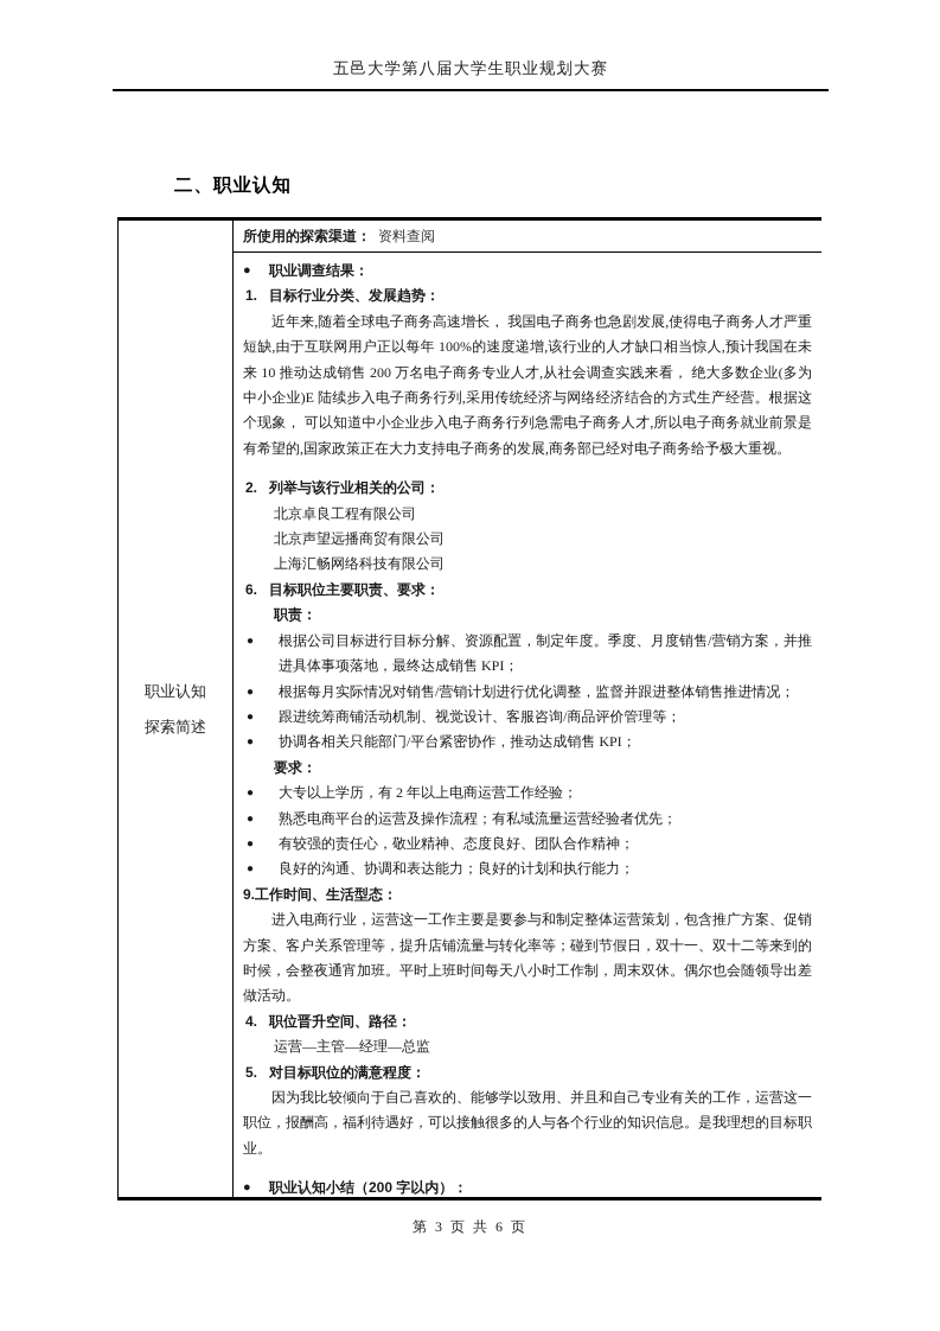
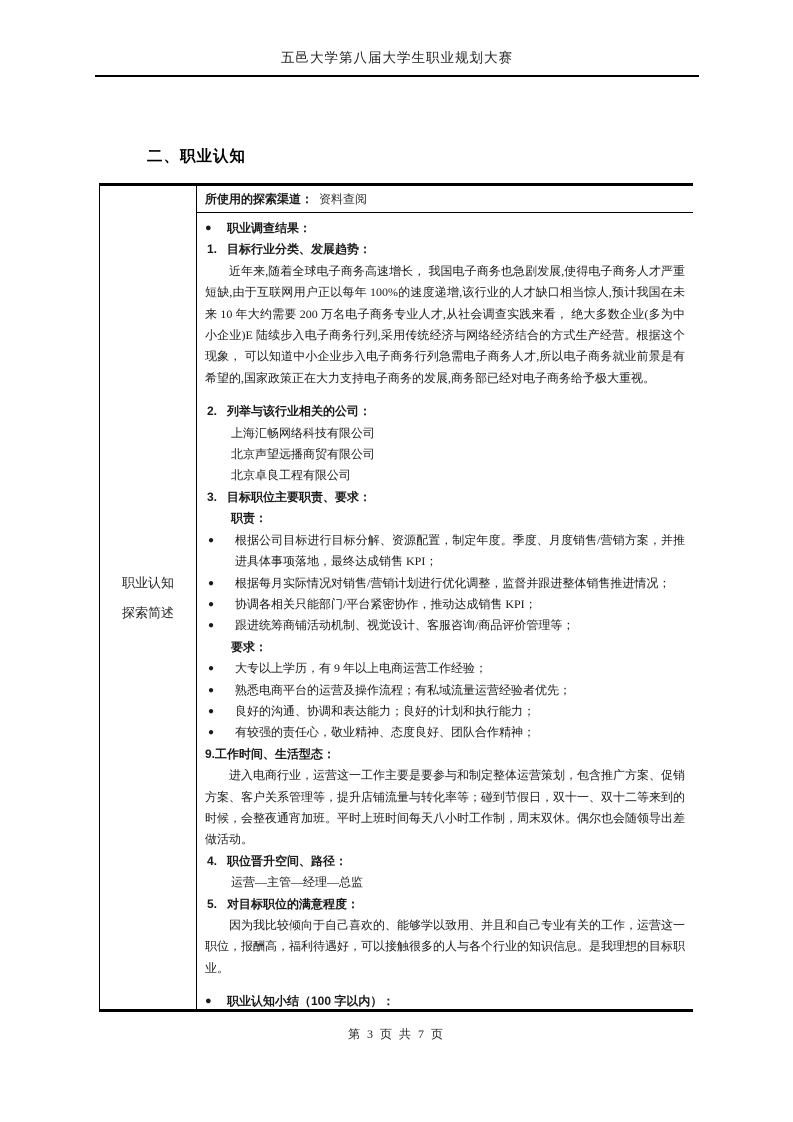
  五邑大学第八届大学生职业规划大赛
  二、职业认知
  职业认知
  探索简述
  所使用的探索渠道：
  资料查阅
  ●
  职业调查结果：
  1.
  目标行业分类、发展趋势：
- 近年来,随着全球电子商务高速增长， 我国电子商务也急剧发展,使得电子商务人才严重短缺,由于互联网用户正以每年 100%的速度递增,该行业的人才缺口相当惊人,预计我国在未来 10 推动达成销售 200 万名电子商务专业人才,从社会调查实践来看， 绝大多数企业(多为中小企业)E 陆续步入电子商务行列,采用传统经济与网络经济结合的方式生产经营。根据这个现象， 可以知道中小企业步入电子商务行列急需电子商务人才,所以电子商务就业前景是有希望的,国家政策正在大力支持电子商务的发展,商务部已经对电子商务给予极大重视。
+ 近年来,随着全球电子商务高速增长， 我国电子商务也急剧发展,使得电子商务人才严重短缺,由于互联网用户正以每年 100%的速度递增,该行业的人才缺口相当惊人,预计我国在未来 10 年大约需要 200 万名电子商务专业人才,从社会调查实践来看， 绝大多数企业(多为中小企业)E 陆续步入电子商务行列,采用传统经济与网络经济结合的方式生产经营。根据这个现象， 可以知道中小企业步入电子商务行列急需电子商务人才,所以电子商务就业前景是有希望的,国家政策正在大力支持电子商务的发展,商务部已经对电子商务给予极大重视。
  2.
  列举与该行业相关的公司：
- 北京卓良工程有限公司
+ 上海汇畅网络科技有限公司
  北京声望远播商贸有限公司
- 上海汇畅网络科技有限公司
+ 北京卓良工程有限公司
- 6.
+ 3.
  目标职位主要职责、要求：
  职责：
  ●
  根据公司目标进行目标分解、资源配置，制定年度。季度、月度销售/营销方案，并推进具体事项落地，最终达成销售 KPI；
  ●
  根据每月实际情况对销售/营销计划进行优化调整，监督并跟进整体销售推进情况；
  ●
- 跟进统筹商铺活动机制、视觉设计、客服咨询/商品评价管理等；
+ 协调各相关只能部门/平台紧密协作，推动达成销售 KPI；
  ●
- 协调各相关只能部门/平台紧密协作，推动达成销售 KPI；
+ 跟进统筹商铺活动机制、视觉设计、客服咨询/商品评价管理等；
  要求：
  ●
- 大专以上学历，有 2 年以上电商运营工作经验；
+ 大专以上学历，有 9 年以上电商运营工作经验；
  ●
  熟悉电商平台的运营及操作流程；有私域流量运营经验者优先；
  ●
- 有较强的责任心，敬业精神、态度良好、团队合作精神；
+ 良好的沟通、协调和表达能力；良好的计划和执行能力；
  ●
- 良好的沟通、协调和表达能力；良好的计划和执行能力；
+ 有较强的责任心，敬业精神、态度良好、团队合作精神；
  9.工作时间、生活型态：
  进入电商行业，运营这一工作主要是要参与和制定整体运营策划，包含推广方案、促销方案、客户关系管理等，提升店铺流量与转化率等；碰到节假日，双十一、双十二等来到的时候，会整夜通宵加班。平时上班时间每天八小时工作制，周末双休。偶尔也会随领导出差做活动。
  4.
  职位晋升空间、路径：
  运营—主管—经理—总监
  5.
  对目标职位的满意程度：
  因为我比较倾向于自己喜欢的、能够学以致用、并且和自己专业有关的工作，运营这一职位，报酬高，福利待遇好，可以接触很多的人与各个行业的知识信息。是我理想的目标职业。
  ●
- 职业认知小结（200 字以内）：
+ 职业认知小结（100 字以内）：
- 第 3 页 共 6 页
+ 第 3 页 共 7 页
